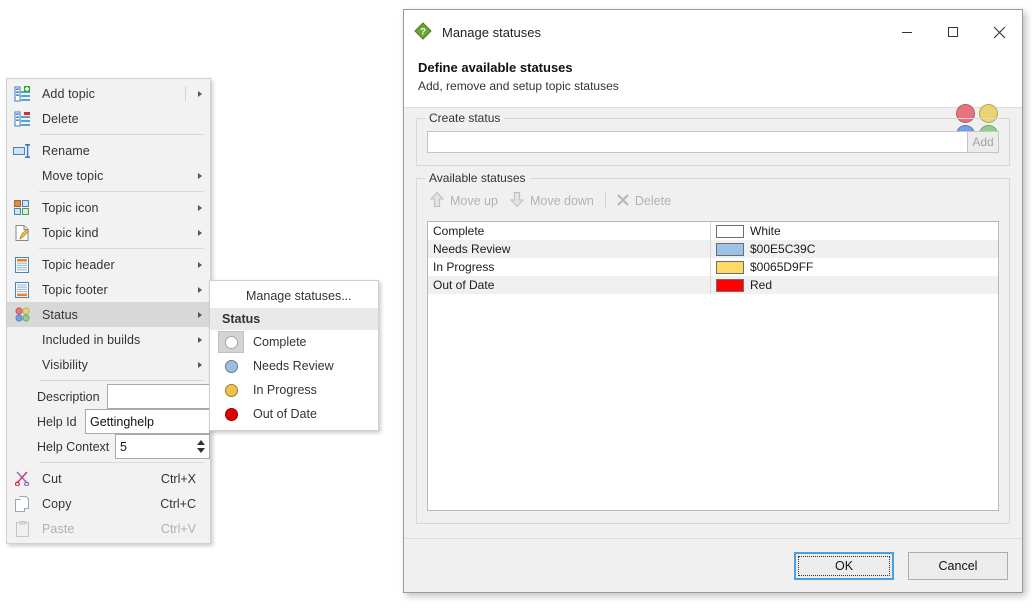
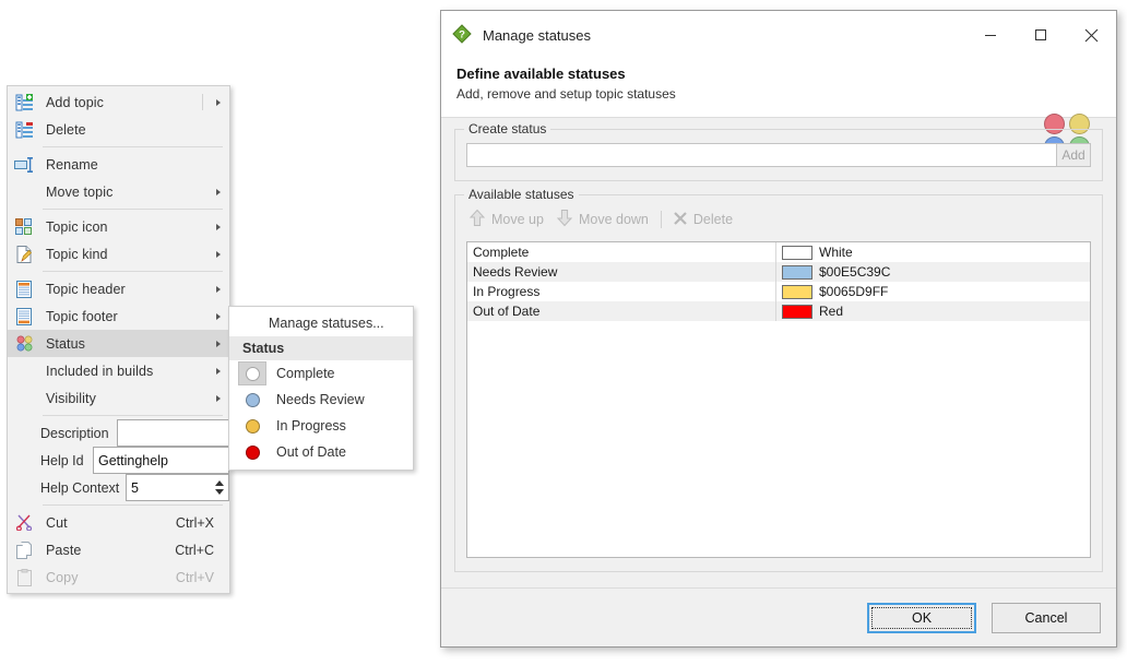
  Add topic
  Delete
  Rename
  Move topic
  Topic icon
  Topic kind
  Topic header
  Topic footer
  Status
  Included in builds
  Visibility
  Description
  Help Id
  Gettinghelp
  Help Context
  5
  Cut
  Ctrl+X
- Copy
+ Paste
  Ctrl+C
- Paste
+ Copy
  Ctrl+V
  Manage statuses...
  Status
  Complete
  Needs Review
  In Progress
  Out of Date
  ?
  Manage statuses
  Define available statuses
  Add, remove and setup topic statuses
  Create status
  Add
  Available statuses
  Move up
  Move down
  Delete
  Complete
  White
  Needs Review
  $00E5C39C
  In Progress
  $0065D9FF
  Out of Date
  Red
  OK
  Cancel
